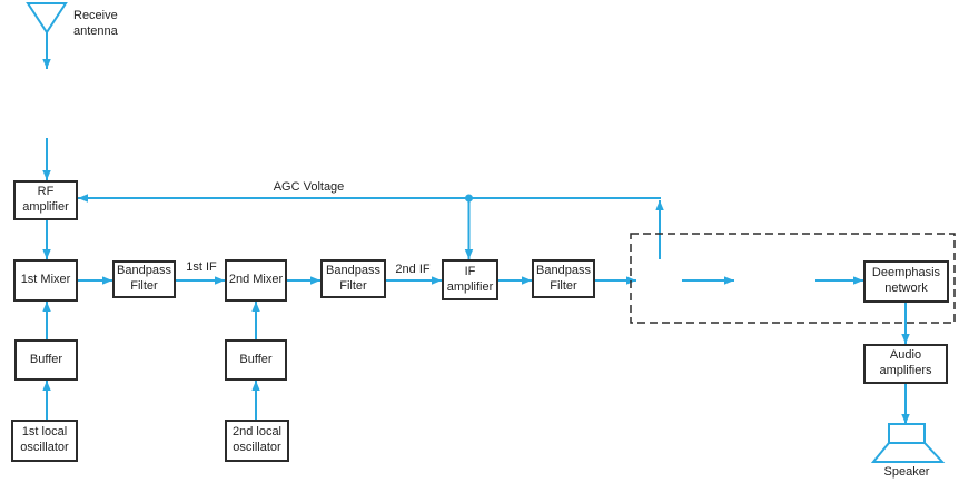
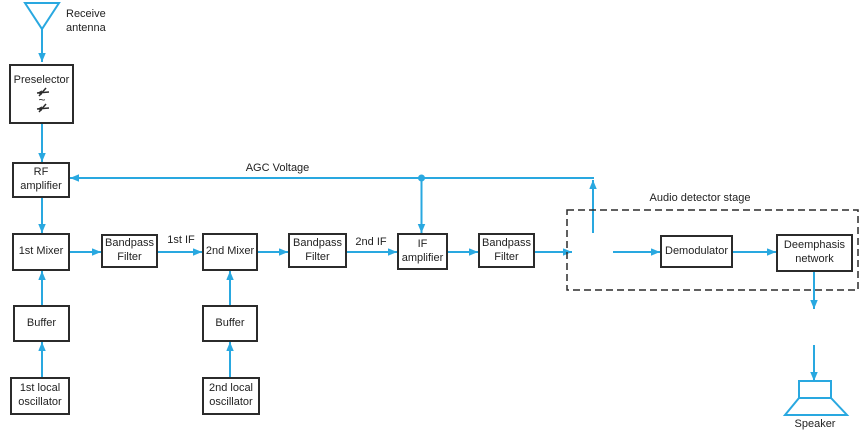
+ Preselector
+ ~
  RF
  amplifier
  1st Mixer
  Buffer
  1st local
  oscillator
  Bandpass
  Filter
  2nd Mixer
  Buffer
  2nd local
  oscillator
  Bandpass
  Filter
  IF
  amplifier
  Bandpass
  Filter
+ Demodulator
  Deemphasis
  network
- Audio
- amplifiers
  Receive
  antenna
  AGC Voltage
  1st IF
  2nd IF
+ Audio detector stage
  Speaker
